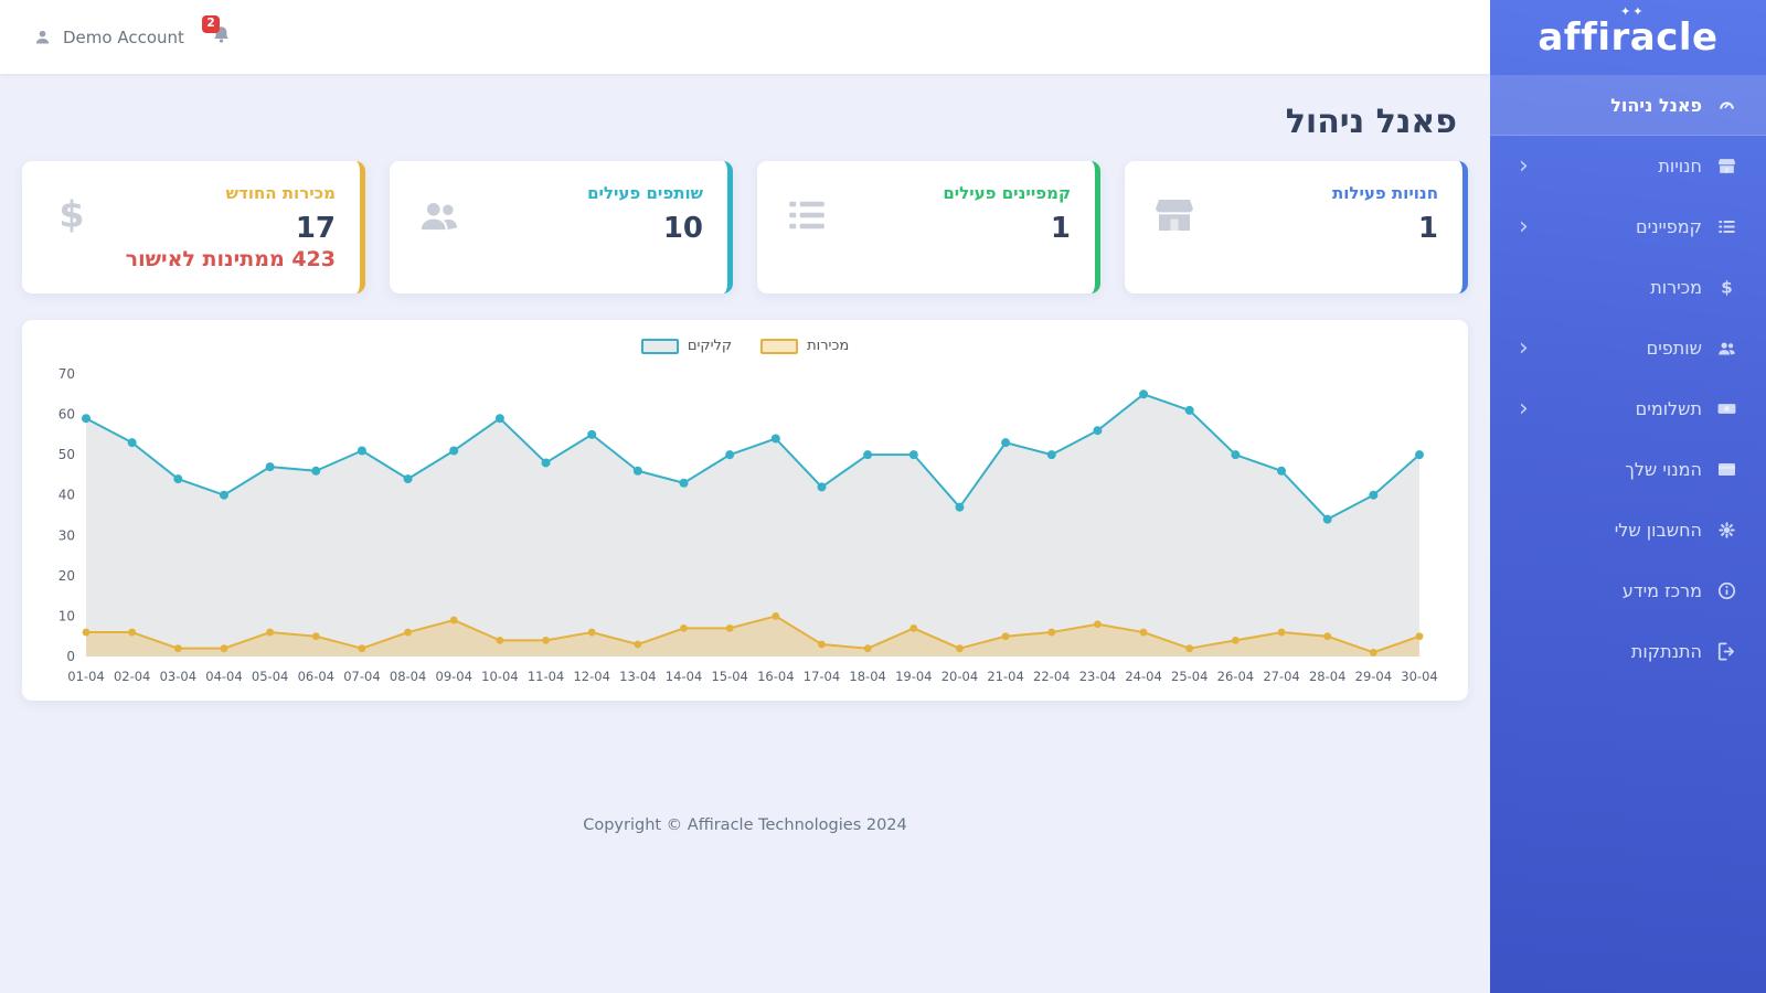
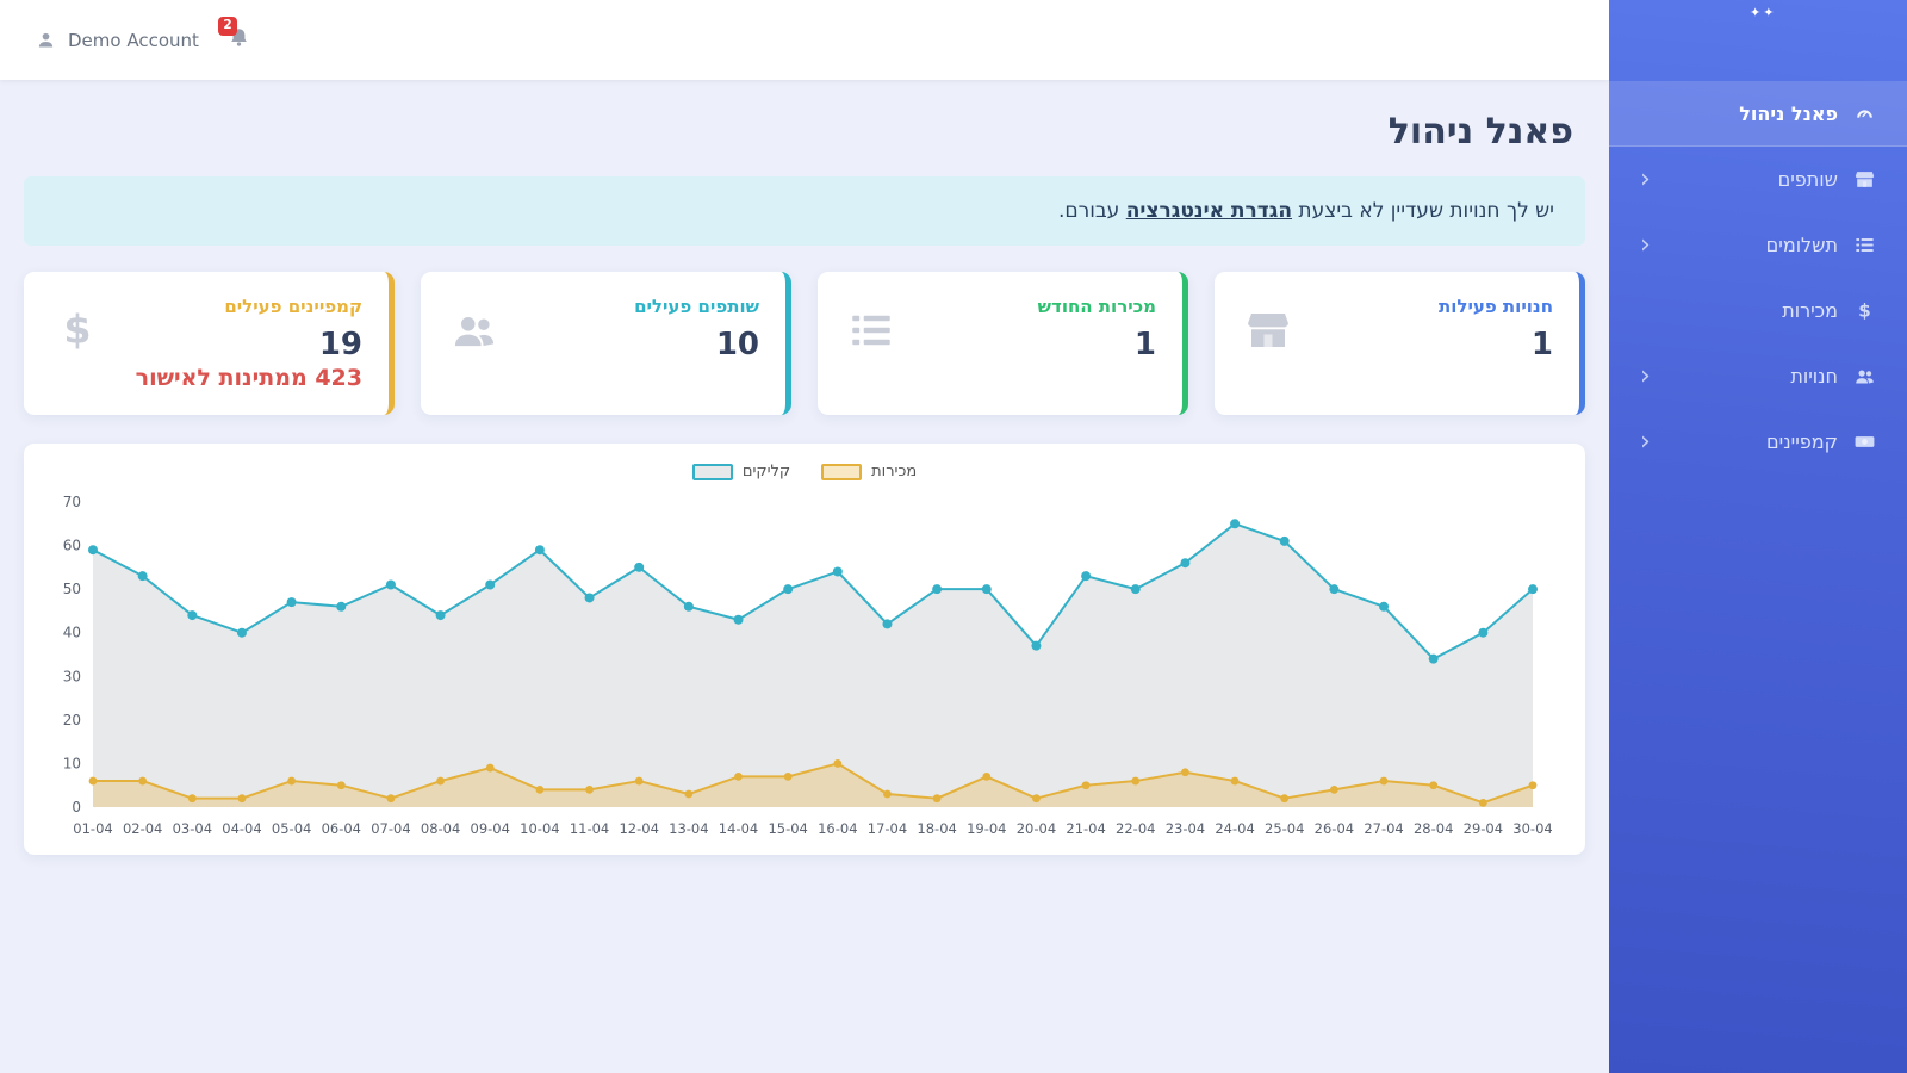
  Demo Account
  2
  ✦✦
- affiracle
  פאנל ניהול
- חנויות
+ שותפים
  ‹
- קמפיינים
+ תשלומים
  ‹
  $
  מכירות
- שותפים
+ חנויות
  ‹
- תשלומים
+ קמפיינים
  ‹
- המנוי שלך
- החשבון שלי
- מרכז מידע
- התנתקות
  פאנל ניהול
+ יש לך חנויות שעדיין לא ביצעת הגדרת אינטגרציה עבורם.
  חנויות פעילות
  1
- קמפיינים פעילים
+ מכירות החודש
  1
  שותפים פעילים
  10
- מכירות החודש
+ קמפיינים פעילים
- 17
+ 19
  423 ממתינות לאישור
  $
  קליקים
  מכירות
  0
  10
  20
  30
  40
  50
  60
  70
  01-04
  02-04
  03-04
  04-04
  05-04
  06-04
  07-04
  08-04
  09-04
  10-04
  11-04
  12-04
  13-04
  14-04
  15-04
  16-04
  17-04
  18-04
  19-04
  20-04
  21-04
  22-04
  23-04
  24-04
  25-04
  26-04
  27-04
  28-04
  29-04
  30-04
- Copyright © Affiracle Technologies 2024
